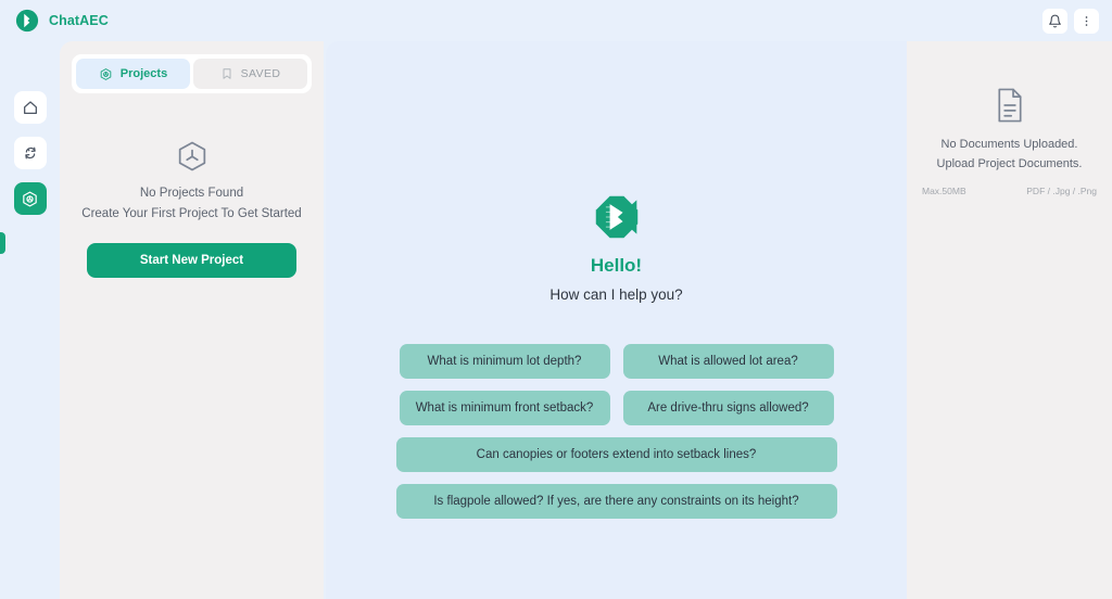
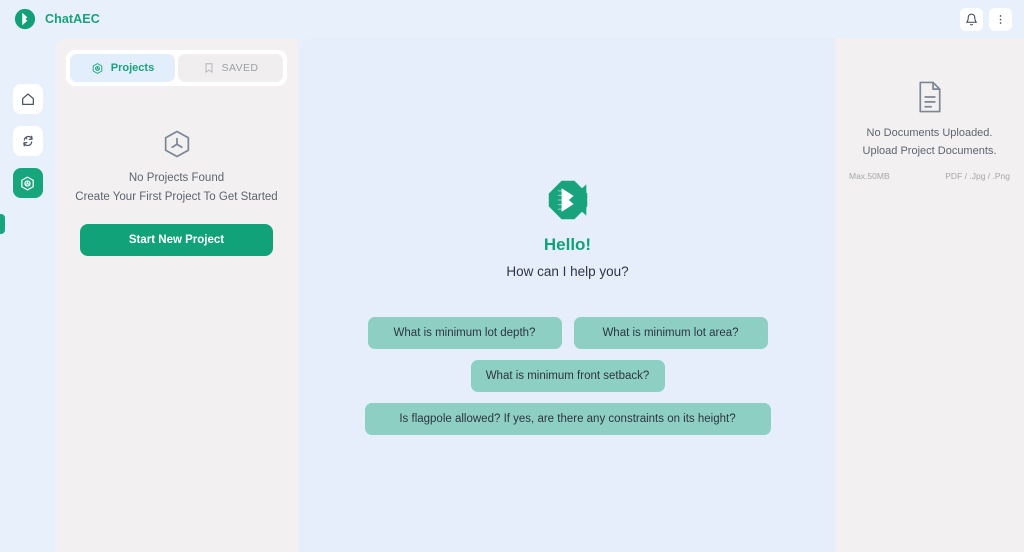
  ChatAEC
  Projects
  SAVED
  No Projects Found
  Create Your First Project To Get Started
  Start New Project
  Hello!
  How can I help you?
  What is minimum lot depth?
- What is allowed lot area?
+ What is minimum lot area?
  What is minimum front setback?
- Are drive-thru signs allowed?
- Can canopies or footers extend into setback lines?
  Is flagpole allowed? If yes, are there any constraints on its height?
  No Documents Uploaded.
  Upload Project Documents.
  Max.50MB
  PDF / .Jpg / .Png
